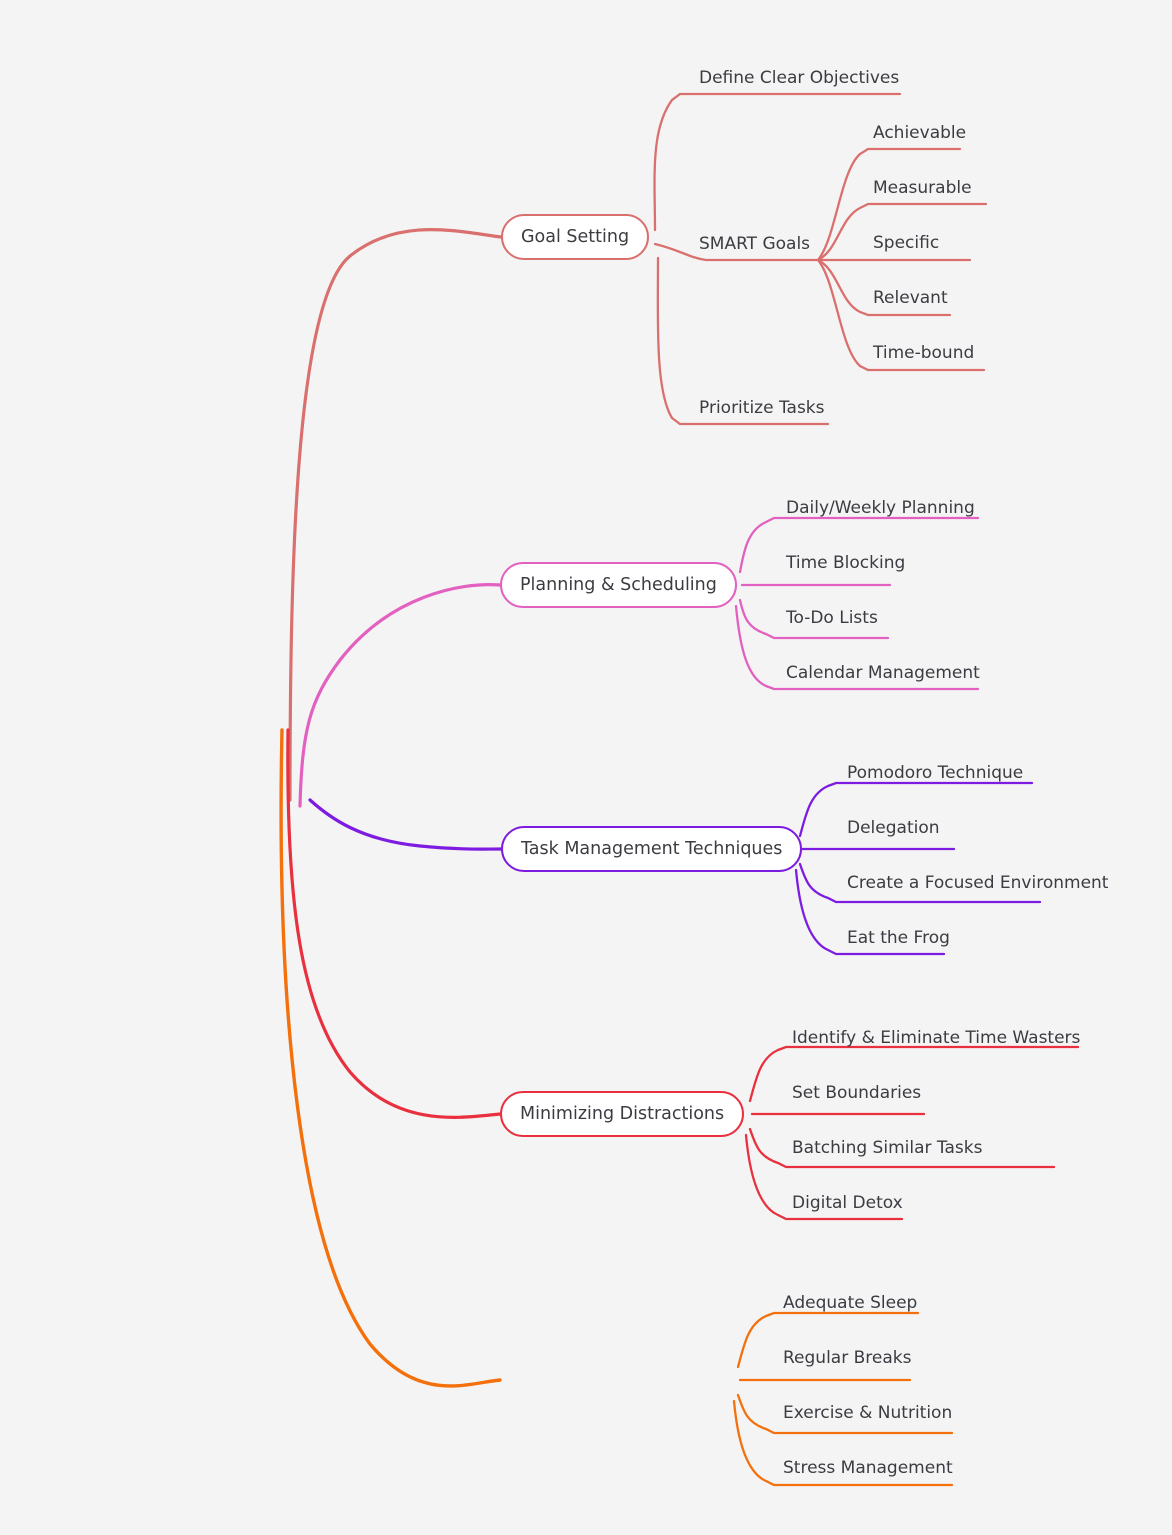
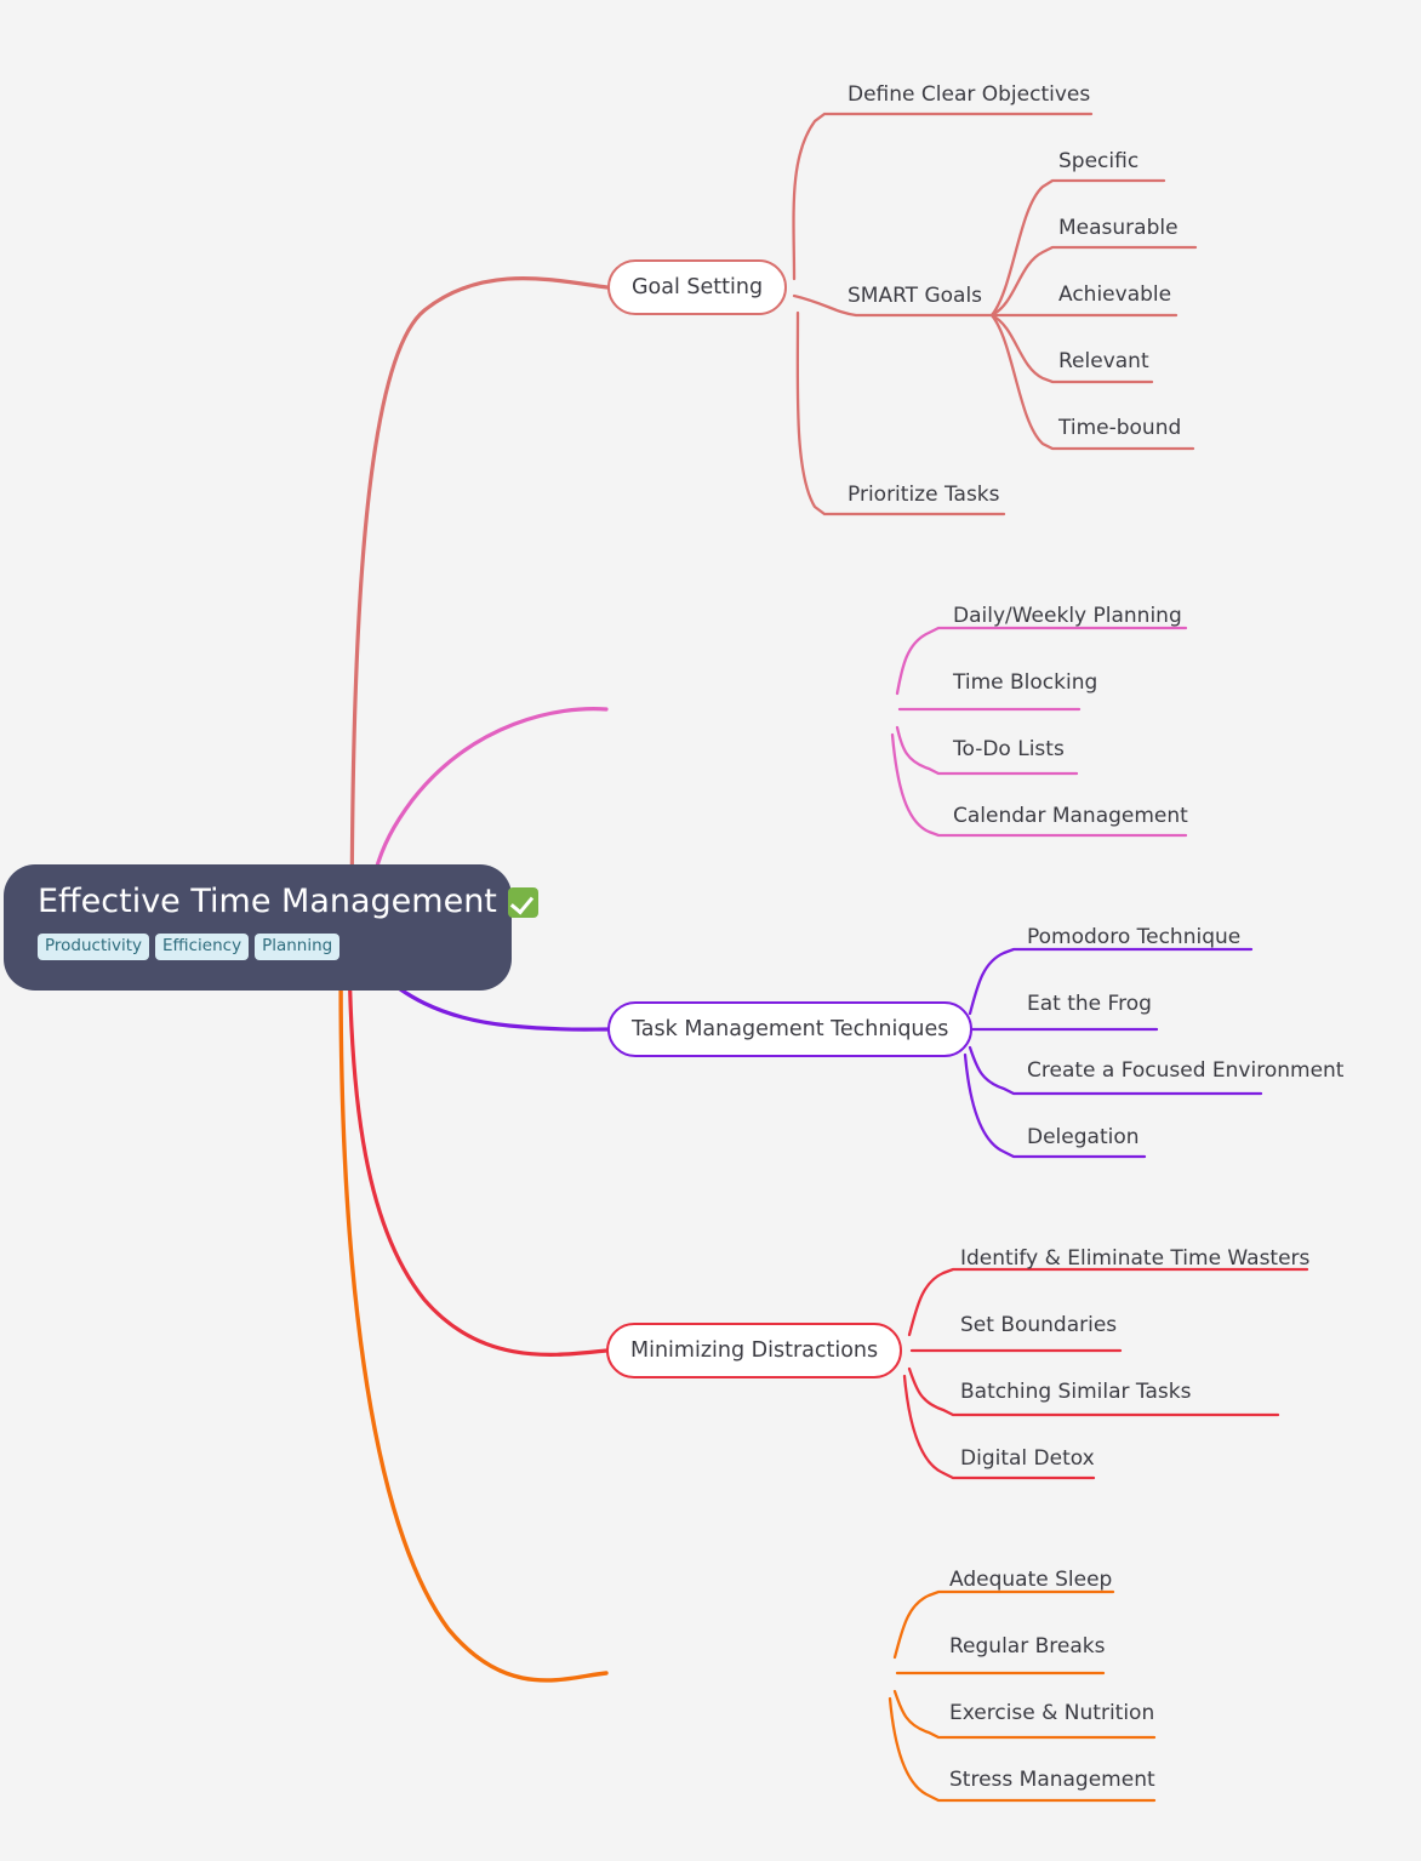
+ Effective Time Management
+ Productivity
+ Efficiency
+ Planning
  Goal Setting
  Define Clear Objectives
  SMART Goals
  Prioritize Tasks
- Achievable
+ Specific
  Measurable
- Specific
+ Achievable
  Relevant
  Time-bound
- Planning & Scheduling
  Daily/Weekly Planning
  Time Blocking
  To-Do Lists
  Calendar Management
  Task Management Techniques
  Pomodoro Technique
- Delegation
+ Eat the Frog
  Create a Focused Environment
- Eat the Frog
+ Delegation
  Minimizing Distractions
  Identify & Eliminate Time Wasters
  Set Boundaries
  Batching Similar Tasks
  Digital Detox
  Adequate Sleep
  Regular Breaks
  Exercise & Nutrition
  Stress Management
